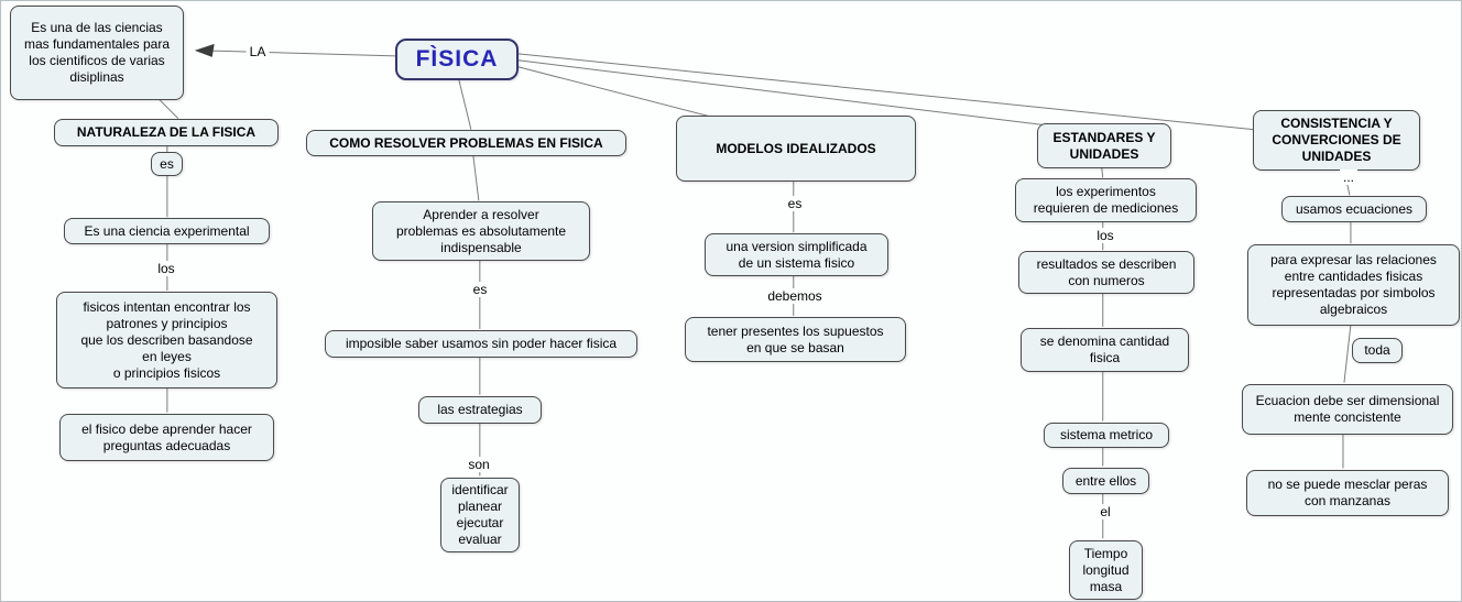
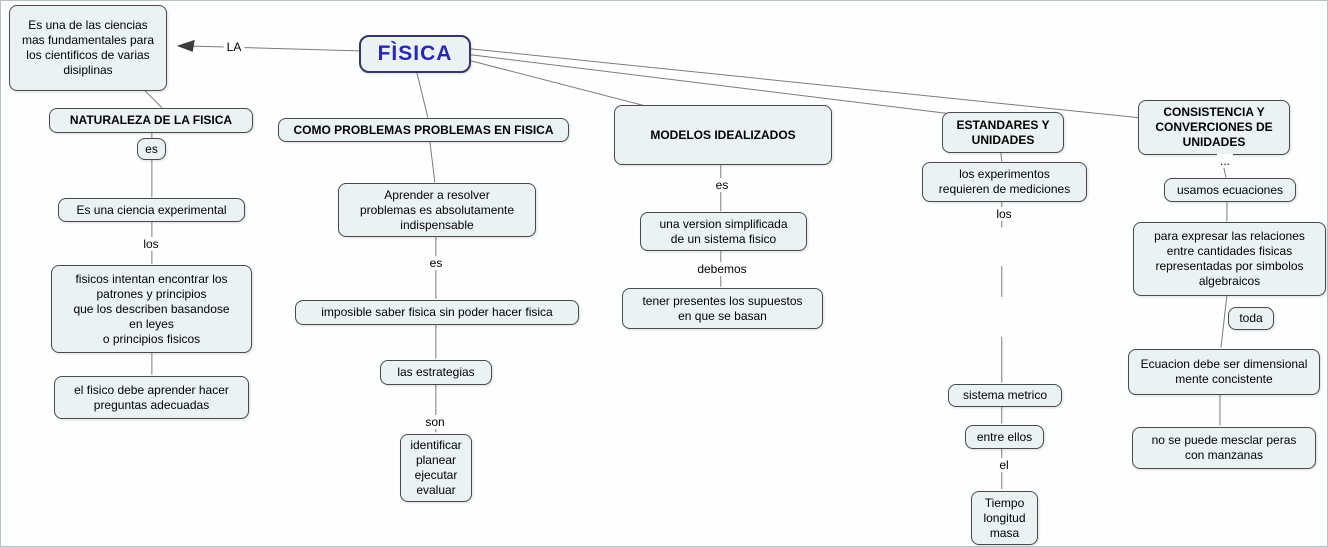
  FÌSICA
  Es una de las ciencias
  mas fundamentales para
  los cientificos de varias
  disiplinas
  LA
  NATURALEZA DE LA FISICA
  es
  Es una ciencia experimental
  los
  fisicos intentan encontrar los
  patrones y principios
  que los describen basandose
  en leyes
  o principios fisicos
  el fisico debe aprender hacer
  preguntas adecuadas
- COMO RESOLVER PROBLEMAS EN FISICA
+ COMO PROBLEMAS PROBLEMAS EN FISICA
  Aprender a resolver
  problemas es absolutamente
  indispensable
  es
- imposible saber usamos sin poder hacer fisica
+ imposible saber fisica sin poder hacer fisica
  las estrategias
  son
  identificar
  planear
  ejecutar
  evaluar
  MODELOS IDEALIZADOS
  es
  una version simplificada
  de un sistema fisico
  debemos
  tener presentes los supuestos
  en que se basan
  ESTANDARES Y
  UNIDADES
  los experimentos
  requieren de mediciones
  los
- resultados se describen
- con numeros
- se denomina cantidad
- fisica
  sistema metrico
  entre ellos
  el
  Tiempo
  longitud
  masa
  CONSISTENCIA Y
  CONVERCIONES DE
  UNIDADES
  ...
  usamos ecuaciones
  para expresar las relaciones
  entre cantidades fisicas
  representadas por simbolos
  algebraicos
  toda
  Ecuacion debe ser dimensional
  mente concistente
  no se puede mesclar peras
  con manzanas
